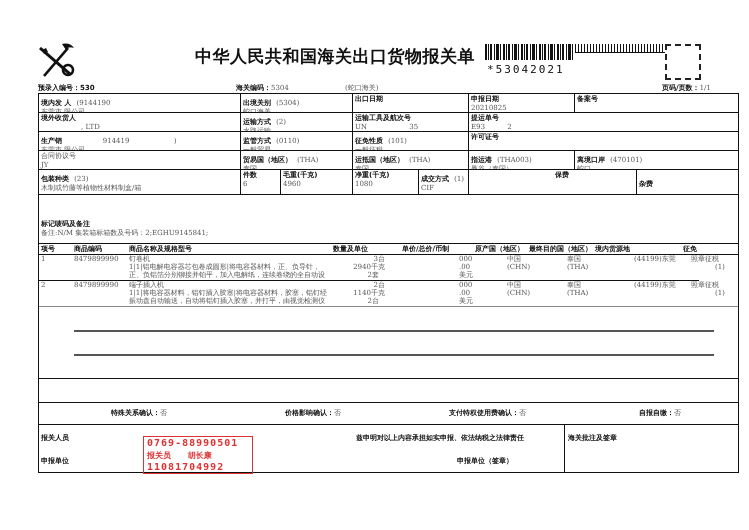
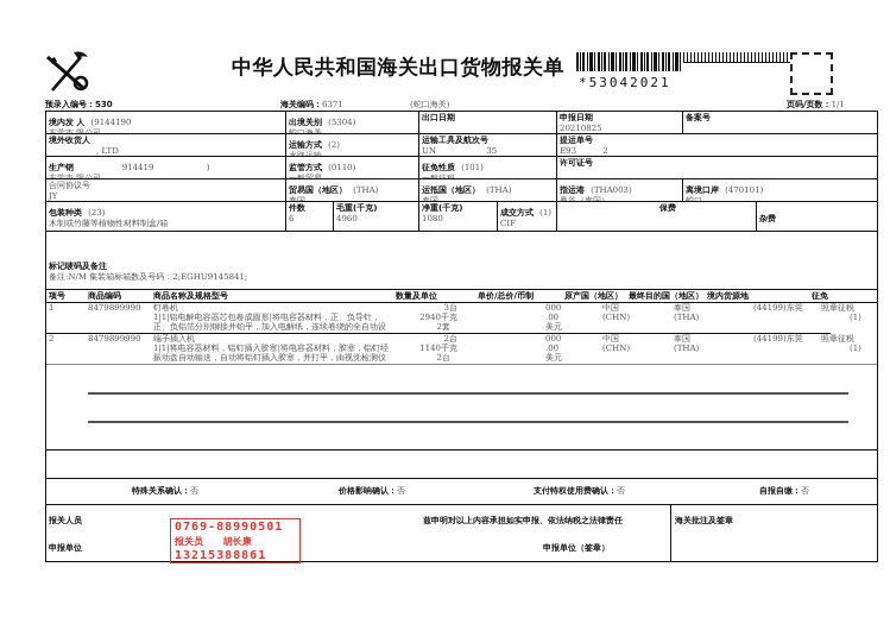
  中华人民共和国海关出口货物报关单
  *53042021
  预录入编号：530
- 海关编码：5304
+ 海关编码：6371
  (蛇口海关)
  页码/页数：1/1
  境内发 人 (9144190
  东莞市 限公司
  出境关别 (5304)
  蛇口海关
  出口日期
  申报日期
  20210825
  备案号
  境外收货人
  , LTD
  运输方式 (2)
  水路运输
  运输工具及航次号
  UN 35
  提运单号
  E93 2
  生产销 914419 )
  东莞市 限公司
  监管方式 (0110)
  一般贸易
  征免性质 (101)
  一般征税
  许可证号
  合同协议号
  JY
  贸易国（地区） (THA)
  泰国
  运抵国（地区） (THA)
  泰国
  指运港 (THA003)
  曼谷（泰国）
  离境口岸 (470101)
  蛇口
  包装种类 (23)
  木制或竹藤等植物性材料制盒/箱
  件数
  6
  毛重(千克)
  4960
  净重(千克)
  1080
  成交方式 (1)
  CIF
  保费
  杂费
  标记唛码及备注
  备注:N/M 集装箱标箱数及号码：2;EGHU9145841;
  项号
  商品编码
  商品名称及规格型号
  数量及单位
  单价/总价/币制
  原产国（地区）
  最终目的国（地区）
  境内货源地
  征免
  1
  8479899990
  钉卷机
  1|1|铝电解电容器芯包卷成圆形|将电容器材料，正、负导针，
  正、负铝箔分别铆接并铂平，加入电解纸，连续卷绕的全自动设
  3台
  2940千克
  2套
  000
  .00
  美元
  中国
  (CHN)
  泰国
  (THA)
  (44199)东莞
  照章征税
  (1)
  2
  8479899990
  端子插入机
  1|1|将电容器材料，铝钉插入胶塞|将电容器材料，胶塞，铝钉经
  振动盘自动输送，自动将铝钉插入胶塞，并打平，由视觉检测仪
  2台
  1140千克
  2台
  000
  .00
  美元
  中国
  (CHN)
  泰国
  (THA)
  (44199)东莞
  照章征税
  (1)
  特殊关系确认：否
  价格影响确认：否
  支付特权使用费确认：否
  自报自缴：否
  报关人员
  申报单位
  0769-88990501
  报关员 胡长康
- 11081704992
+ 13215388861
  兹申明对以上内容承担如实申报、依法纳税之法律责任
  申报单位（签章）
  海关批注及签章
